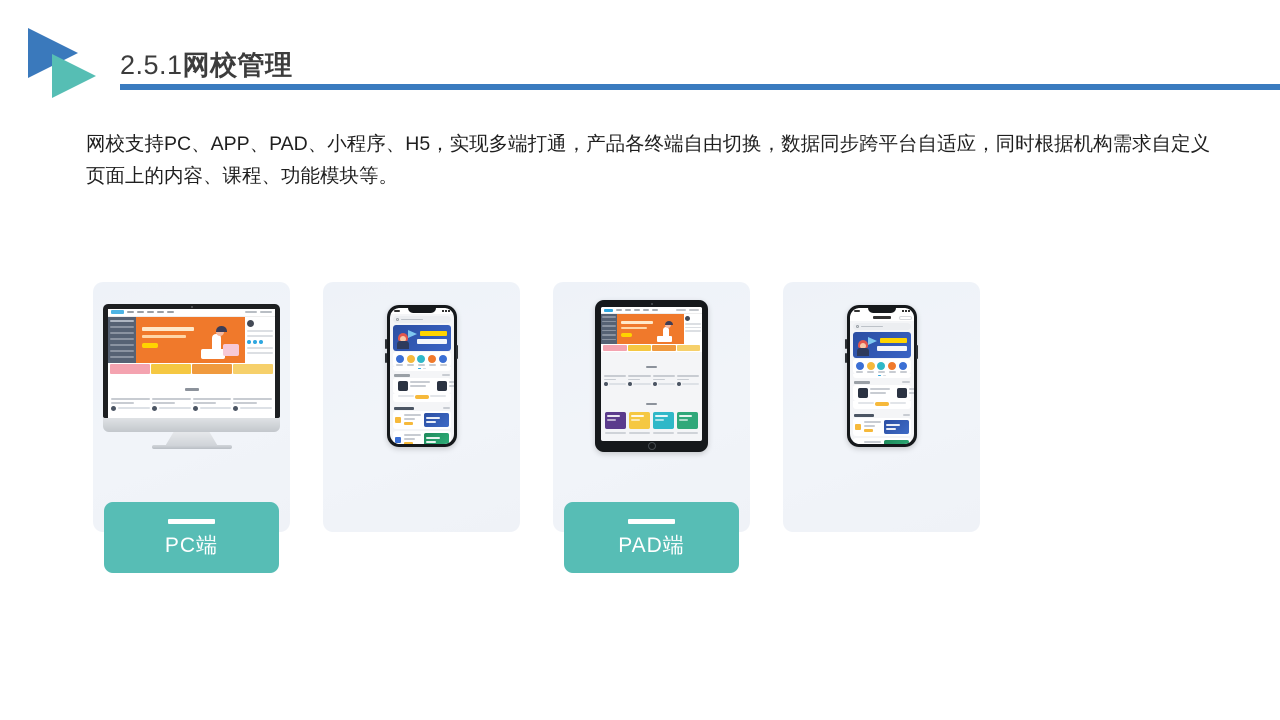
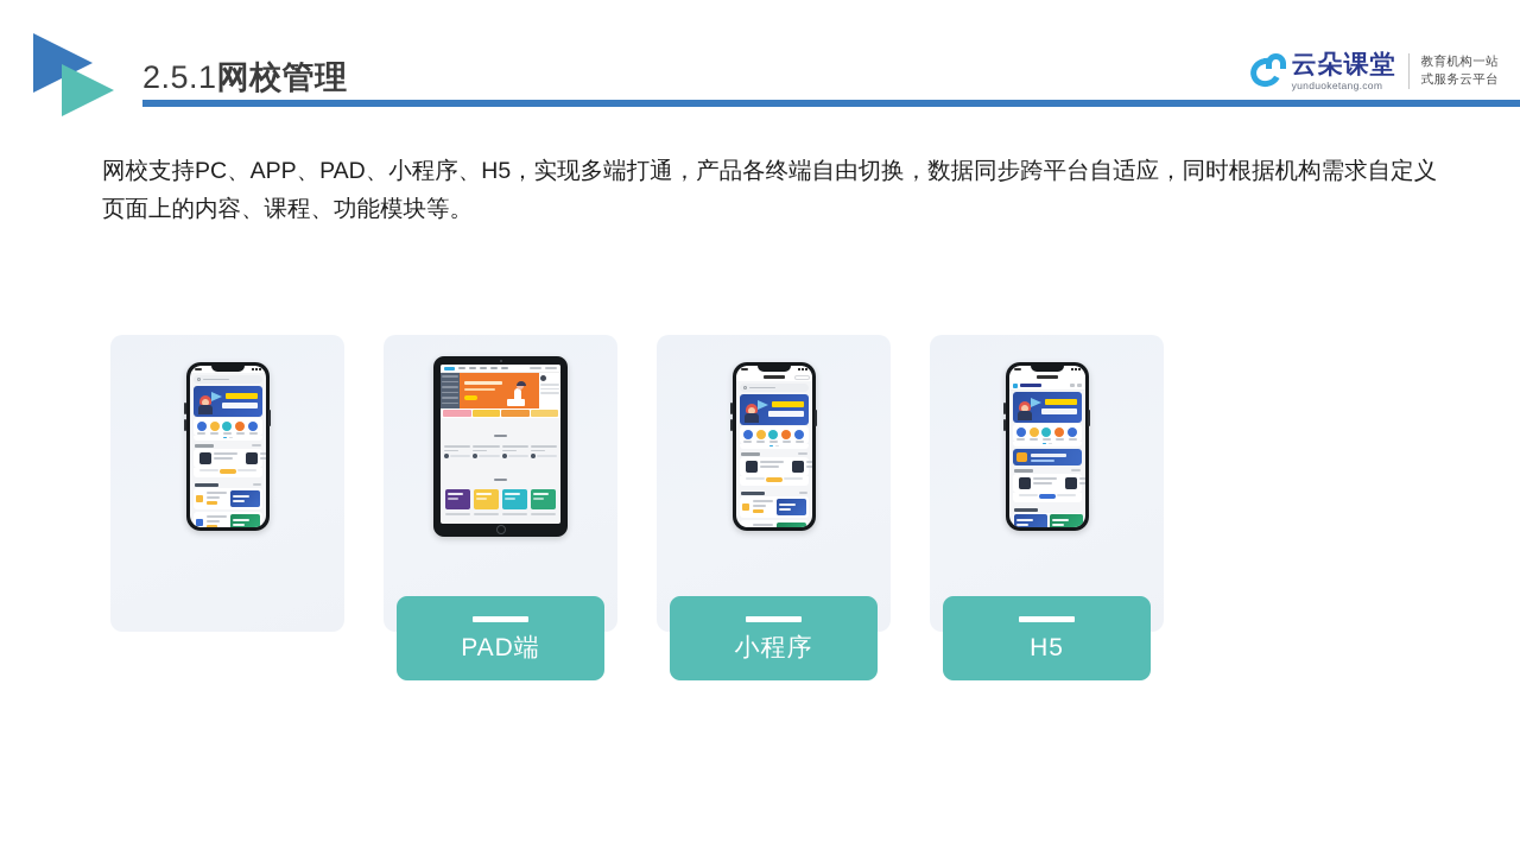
  2.5.1网校管理
+ 云朵课堂
+ yunduoketang.com
+ 教育机构一站
+ 式服务云平台
  网校支持PC、APP、PAD、小程序、H5，实现多端打通，产品各终端自由切换，数据同步跨平台自适应，同时根据机构需求自定义页面上的内容、课程、功能模块等。
- PC端
  PAD端
+ 小程序
+ H5
